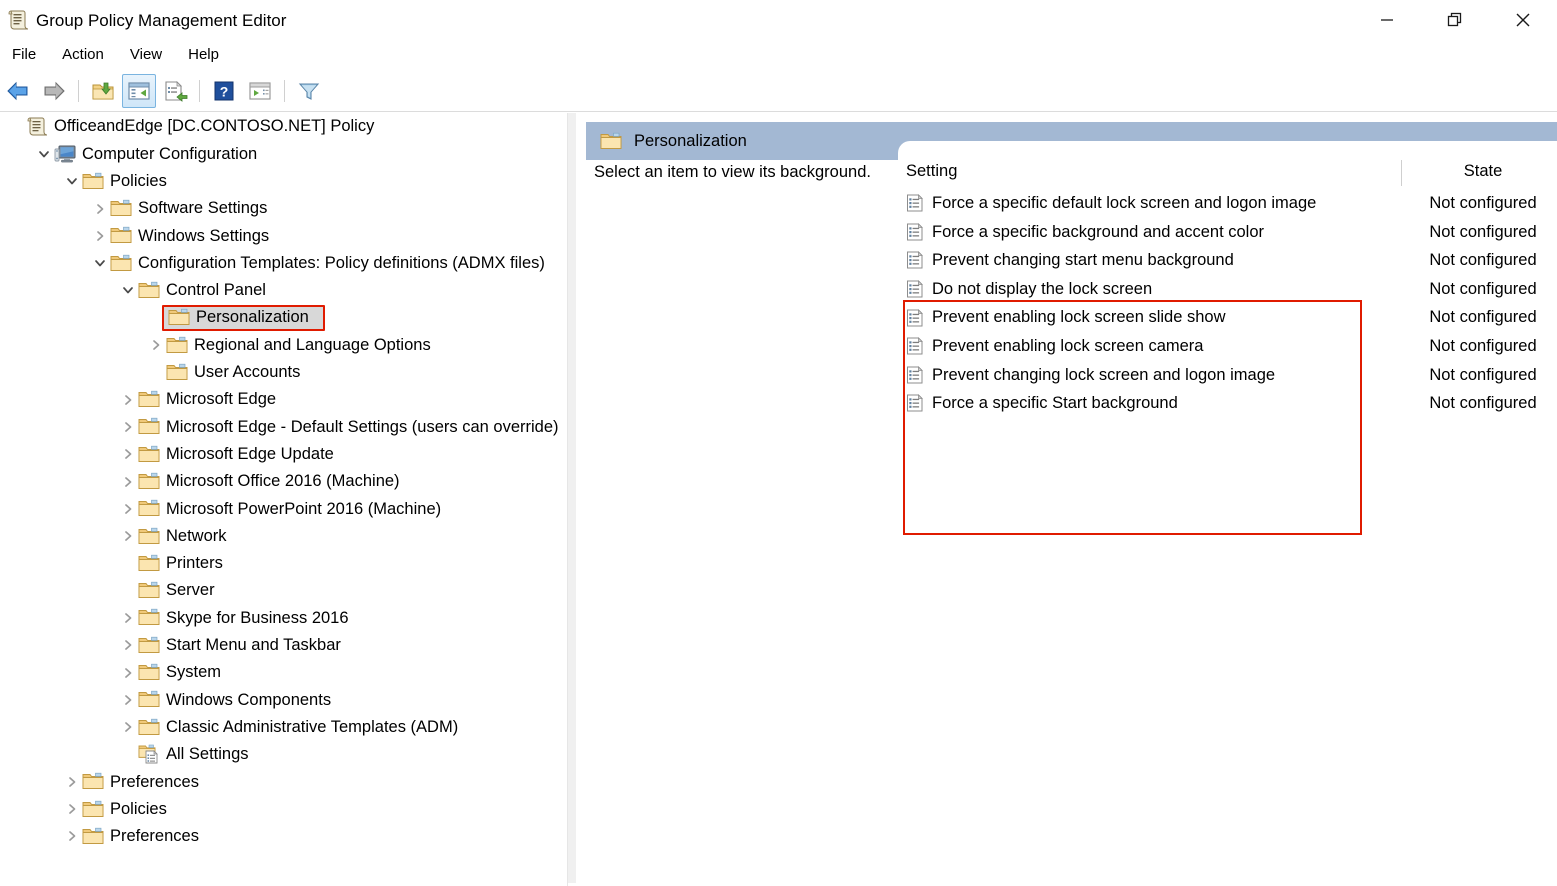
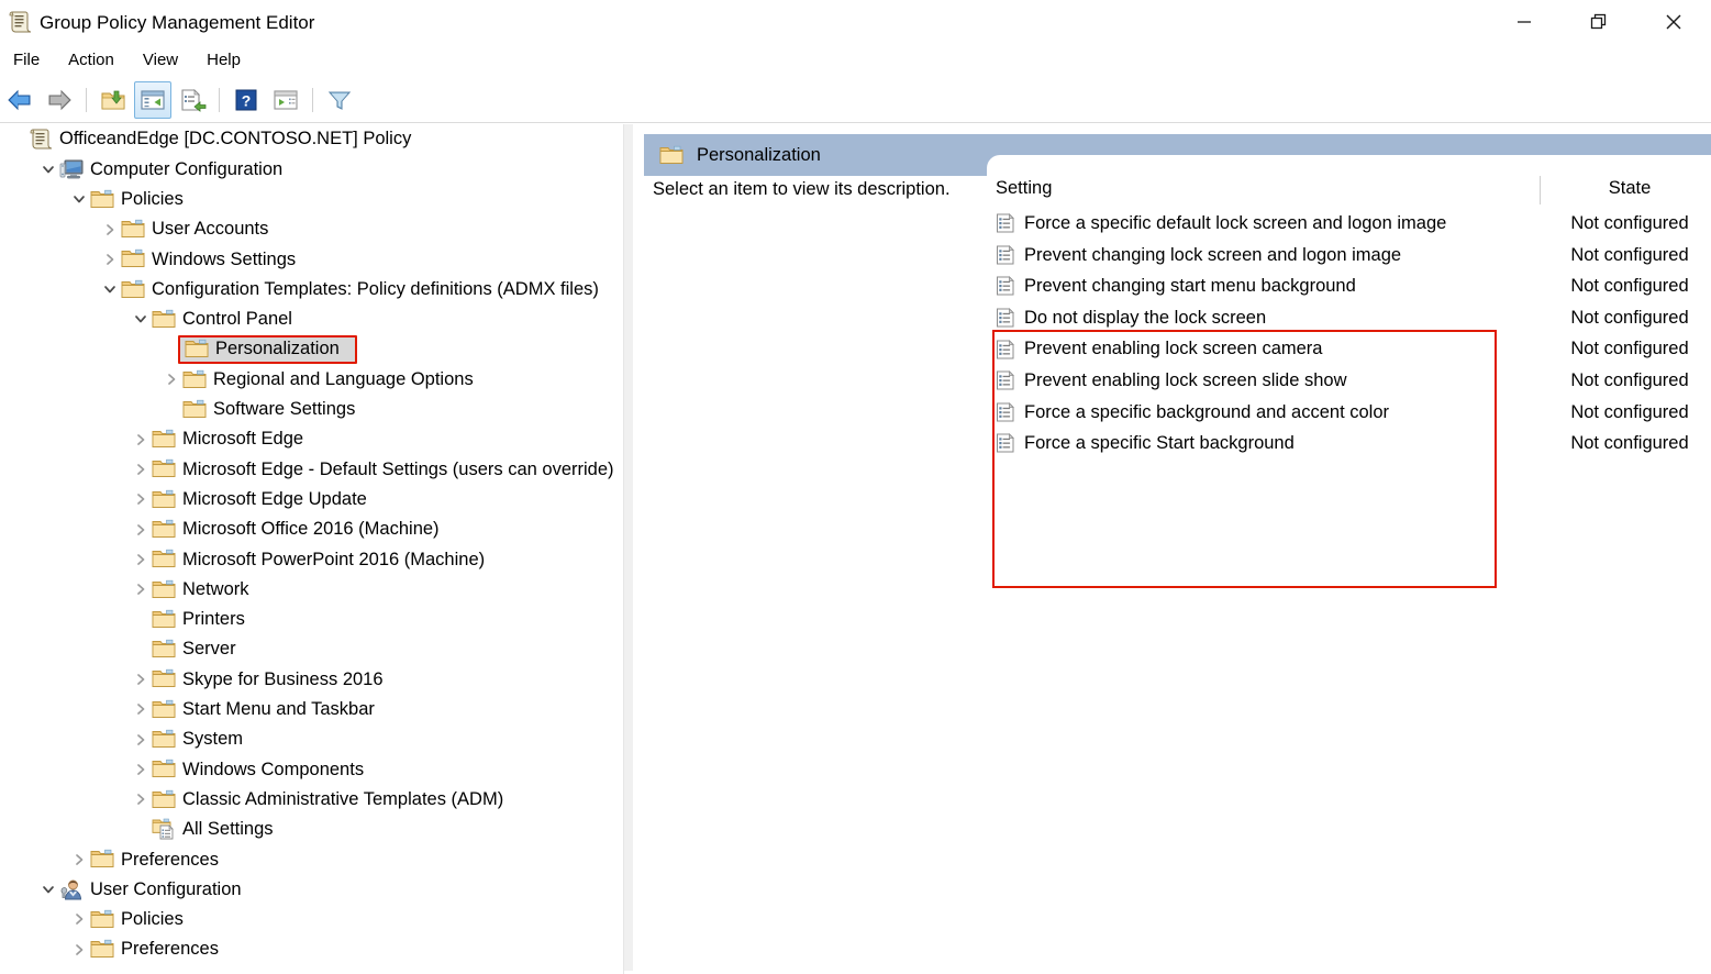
  Group Policy Management Editor
  File
  Action
  View
  Help
  ?
  OfficeandEdge [DC.CONTOSO.NET] Policy
  Computer Configuration
  Policies
- Software Settings
+ User Accounts
  Windows Settings
  Configuration Templates: Policy definitions (ADMX files)
  Control Panel
  Personalization
  Regional and Language Options
- User Accounts
+ Software Settings
  Microsoft Edge
  Microsoft Edge - Default Settings (users can override)
  Microsoft Edge Update
  Microsoft Office 2016 (Machine)
  Microsoft PowerPoint 2016 (Machine)
  Network
  Printers
  Server
  Skype for Business 2016
  Start Menu and Taskbar
  System
  Windows Components
  Classic Administrative Templates (ADM)
  All Settings
  Preferences
+ User Configuration
  Policies
  Preferences
  Personalization
- Select an item to view its background.
+ Select an item to view its description.
  Setting
  State
  Force a specific default lock screen and logon image
  Not configured
- Force a specific background and accent color
+ Prevent changing lock screen and logon image
  Not configured
  Prevent changing start menu background
  Not configured
  Do not display the lock screen
  Not configured
- Prevent enabling lock screen slide show
+ Prevent enabling lock screen camera
  Not configured
- Prevent enabling lock screen camera
+ Prevent enabling lock screen slide show
  Not configured
- Prevent changing lock screen and logon image
+ Force a specific background and accent color
  Not configured
  Force a specific Start background
  Not configured
